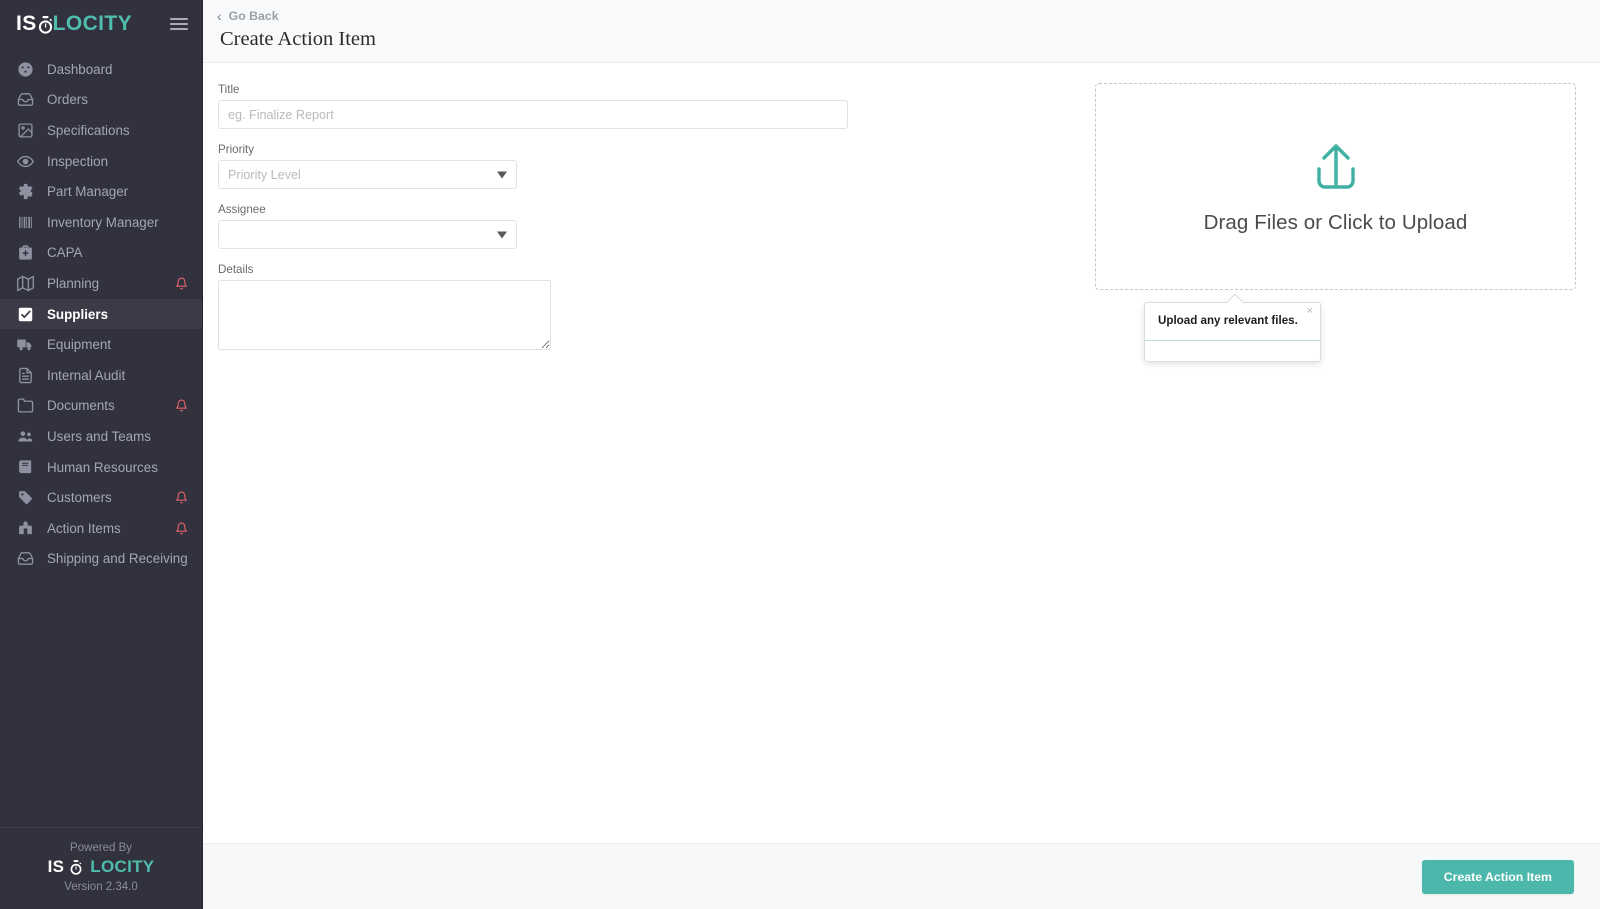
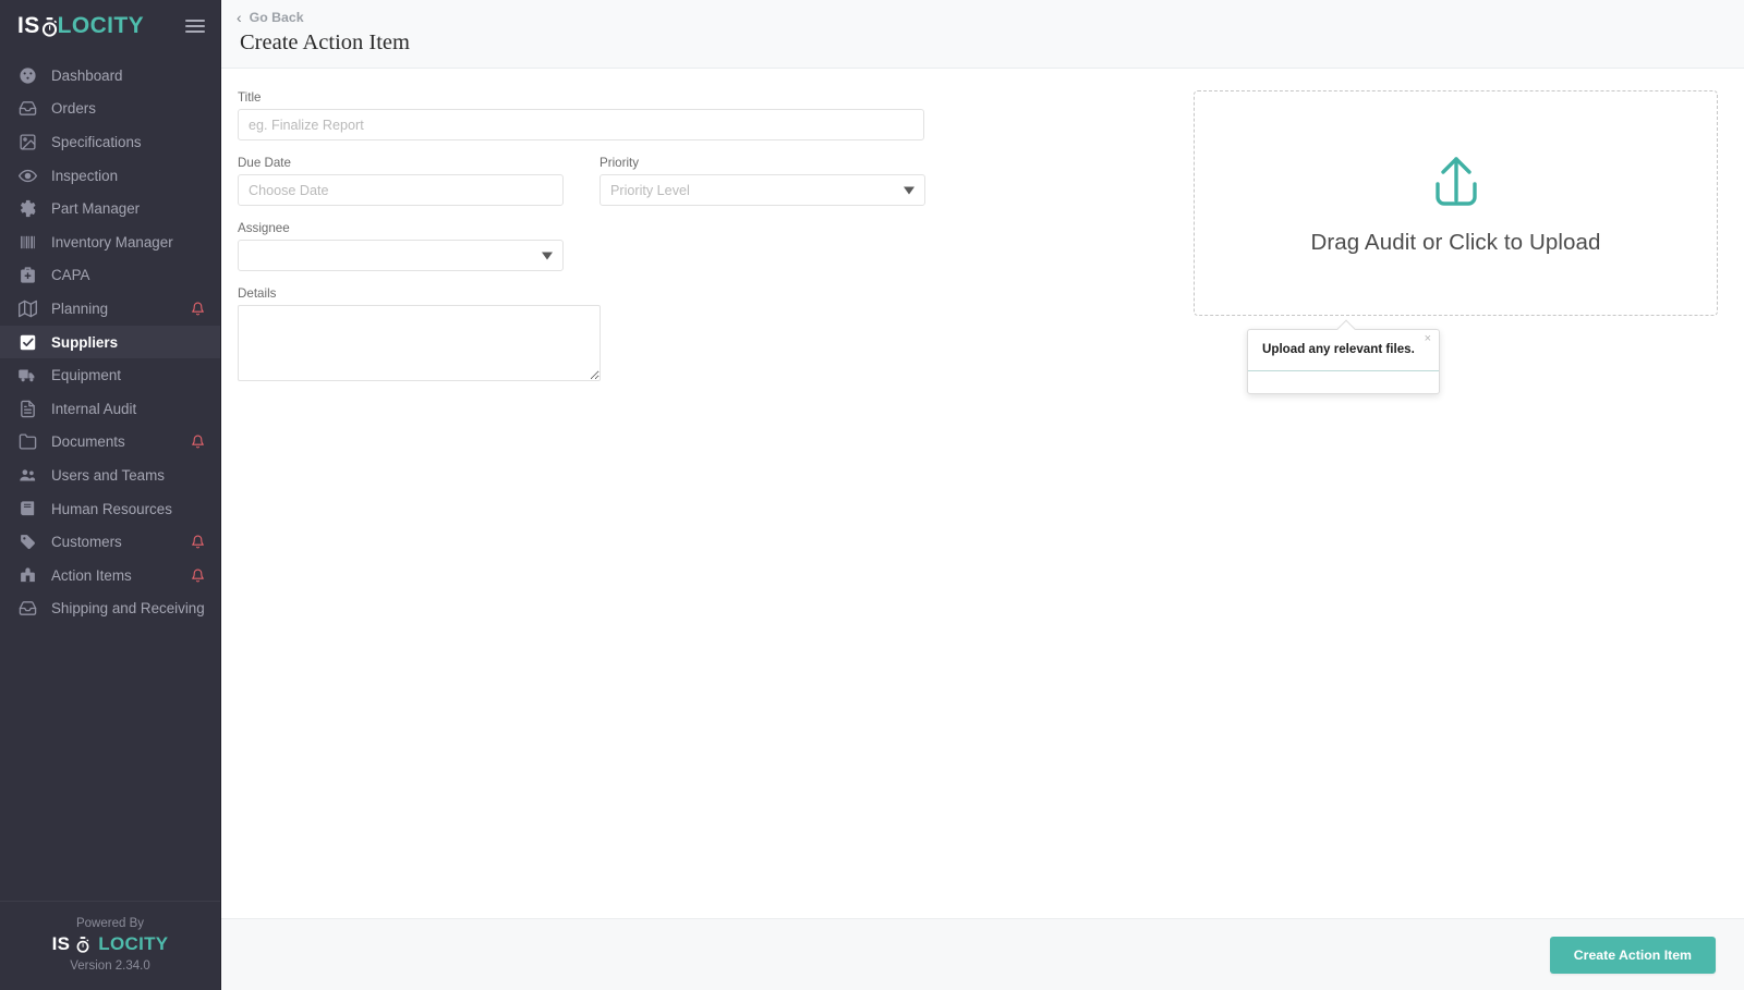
  IS
  LOCITY
  Dashboard
  Orders
  Specifications
  Inspection
  Part Manager
  Inventory Manager
  CAPA
  Planning
  Suppliers
  Equipment
  Internal Audit
  Documents
  Users and Teams
  Human Resources
  Customers
  Action Items
  Shipping and Receiving
  Powered By
  IS LOCITY
  Version 2.34.0
  ‹
  Go Back
  Create Action Item
  Title
  eg. Finalize Report
+ Due Date
+ Choose Date
  Priority
  Priority Level
  Assignee
  Details
- Drag Files or Click to Upload
+ Drag Audit or Click to Upload
  ×
  Upload any relevant files.
  Create Action Item
